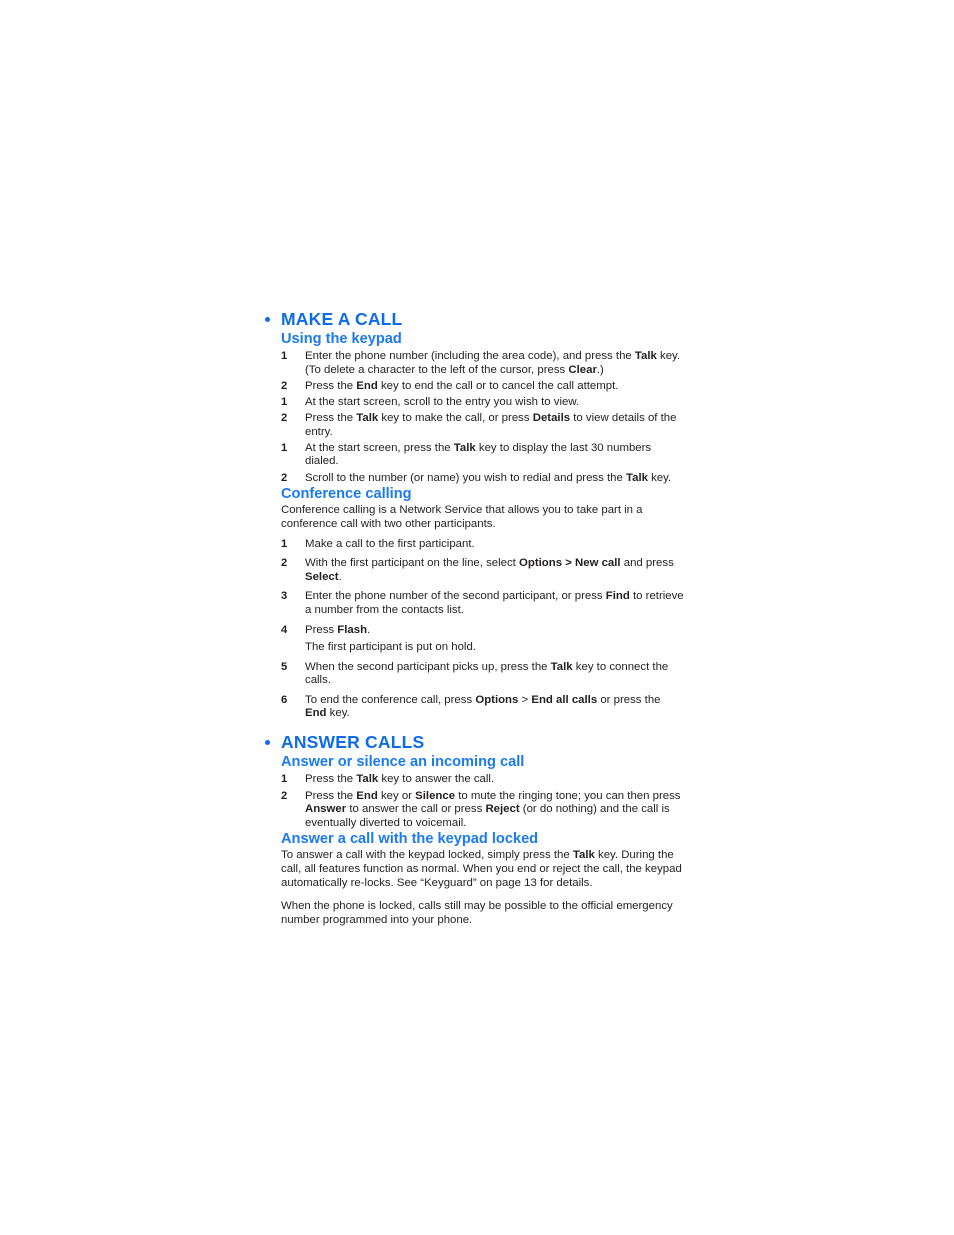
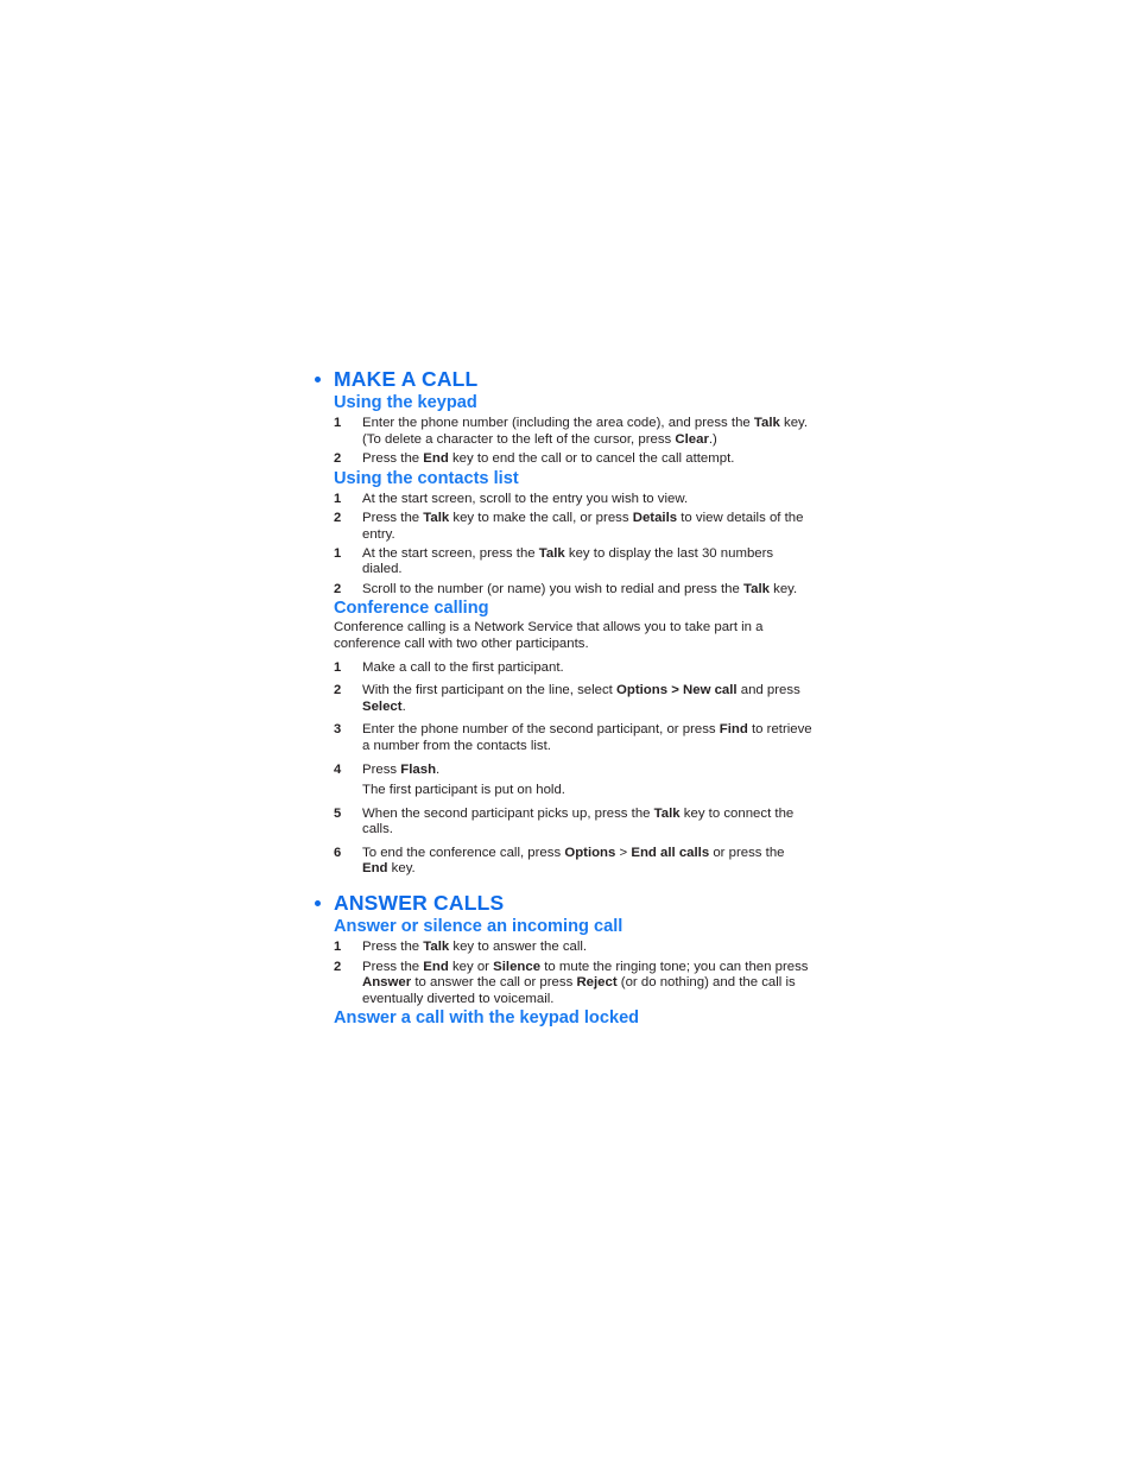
  MAKE A CALL
  Using the keypad
  1
  Enter the phone number (including the area code), and press the Talk key. (To delete a character to the left of the cursor, press Clear.)
  2
  Press the End key to end the call or to cancel the call attempt.
+ Using the contacts list
  1
  At the start screen, scroll to the entry you wish to view.
  2
  Press the Talk key to make the call, or press Details to view details of the entry.
  1
  At the start screen, press the Talk key to display the last 30 numbers dialed.
  2
  Scroll to the number (or name) you wish to redial and press the Talk key.
  Conference calling
  Conference calling is a Network Service that allows you to take part in a conference call with two other participants.
  1
  Make a call to the first participant.
  2
  With the first participant on the line, select Options > New call and press Select.
  3
  Enter the phone number of the second participant, or press Find to retrieve a number from the contacts list.
  4
  Press Flash.
  The first participant is put on hold.
  5
  When the second participant picks up, press the Talk key to connect the calls.
  6
  To end the conference call, press Options > End all calls or press the End key.
  ANSWER CALLS
  Answer or silence an incoming call
  1
  Press the Talk key to answer the call.
  2
  Press the End key or Silence to mute the ringing tone; you can then press Answer to answer the call or press Reject (or do nothing) and the call is eventually diverted to voicemail.
  Answer a call with the keypad locked
- To answer a call with the keypad locked, simply press the Talk key. During the call, all features function as normal. When you end or reject the call, the keypad automatically re-locks. See “Keyguard” on page 13 for details.
- When the phone is locked, calls still may be possible to the official emergency number programmed into your phone.
